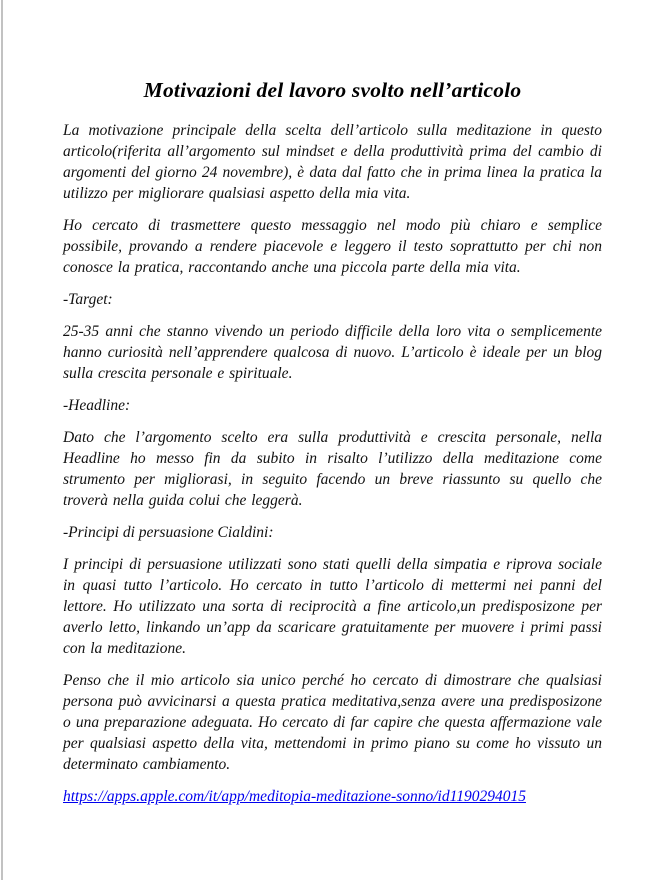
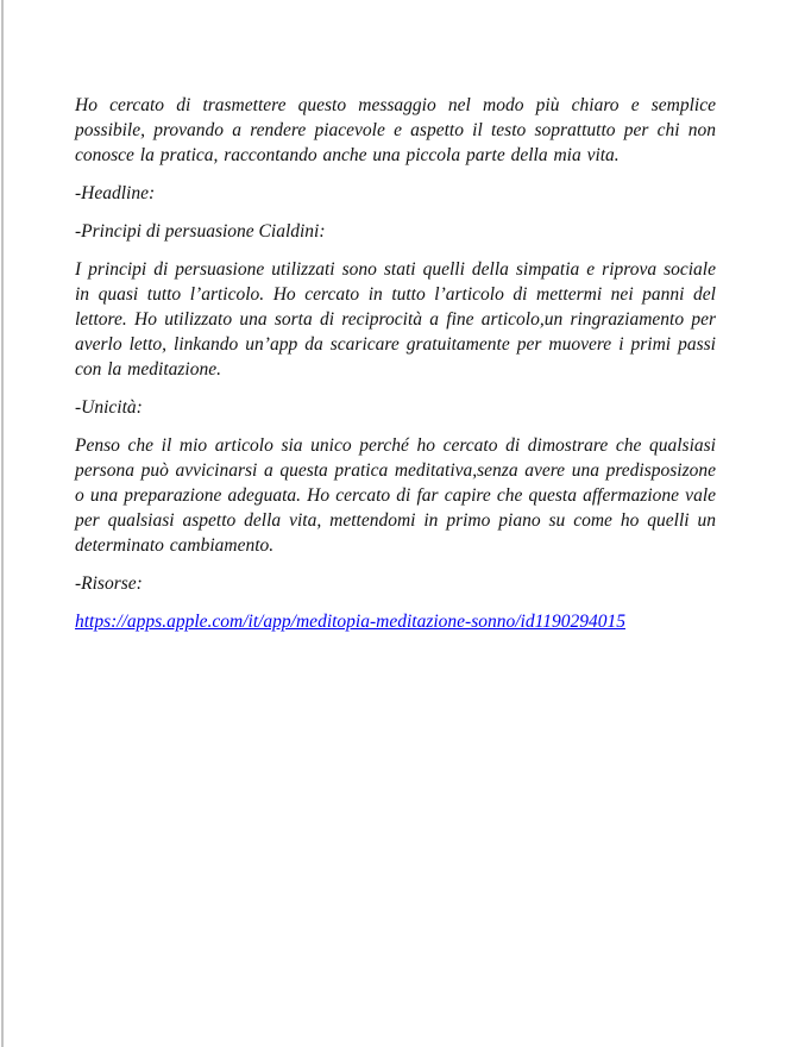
- Motivazioni del lavoro svolto nell’articolo
- La motivazione principale della scelta dell’articolo sulla meditazione in questo articolo(riferita all’argomento sul mindset e della produttività prima del cambio di argomenti del giorno 24 novembre), è data dal fatto che in prima linea la pratica la utilizzo per migliorare qualsiasi aspetto della mia vita.
- Ho cercato di trasmettere questo messaggio nel modo più chiaro e semplice possibile, provando a rendere piacevole e leggero il testo soprattutto per chi non conosce la pratica, raccontando anche una piccola parte della mia vita.
+ Ho cercato di trasmettere questo messaggio nel modo più chiaro e semplice possibile, provando a rendere piacevole e aspetto il testo soprattutto per chi non conosce la pratica, raccontando anche una piccola parte della mia vita.
- -Target:
- 25-35 anni che stanno vivendo un periodo difficile della loro vita o semplicemente hanno curiosità nell’apprendere qualcosa di nuovo. L’articolo è ideale per un blog sulla crescita personale e spirituale.
  -Headline:
- Dato che l’argomento scelto era sulla produttività e crescita personale, nella Headline ho messo fin da subito in risalto l’utilizzo della meditazione come strumento per migliorasi, in seguito facendo un breve riassunto su quello che troverà nella guida colui che leggerà.
  -Principi di persuasione Cialdini:
- I principi di persuasione utilizzati sono stati quelli della simpatia e riprova sociale in quasi tutto l’articolo. Ho cercato in tutto l’articolo di mettermi nei panni del lettore. Ho utilizzato una sorta di reciprocità a fine articolo,un predisposizone per averlo letto, linkando un’app da scaricare gratuitamente per muovere i primi passi con la meditazione.
+ I principi di persuasione utilizzati sono stati quelli della simpatia e riprova sociale in quasi tutto l’articolo. Ho cercato in tutto l’articolo di mettermi nei panni del lettore. Ho utilizzato una sorta di reciprocità a fine articolo,un ringraziamento per averlo letto, linkando un’app da scaricare gratuitamente per muovere i primi passi con la meditazione.
+ -Unicità:
- Penso che il mio articolo sia unico perché ho cercato di dimostrare che qualsiasi persona può avvicinarsi a questa pratica meditativa,senza avere una predisposizone o una preparazione adeguata. Ho cercato di far capire che questa affermazione vale per qualsiasi aspetto della vita, mettendomi in primo piano su come ho vissuto un determinato cambiamento.
+ Penso che il mio articolo sia unico perché ho cercato di dimostrare che qualsiasi persona può avvicinarsi a questa pratica meditativa,senza avere una predisposizone o una preparazione adeguata. Ho cercato di far capire che questa affermazione vale per qualsiasi aspetto della vita, mettendomi in primo piano su come ho quelli un determinato cambiamento.
+ -Risorse:
  https://apps.apple.com/it/app/meditopia-meditazione-sonno/id1190294015
